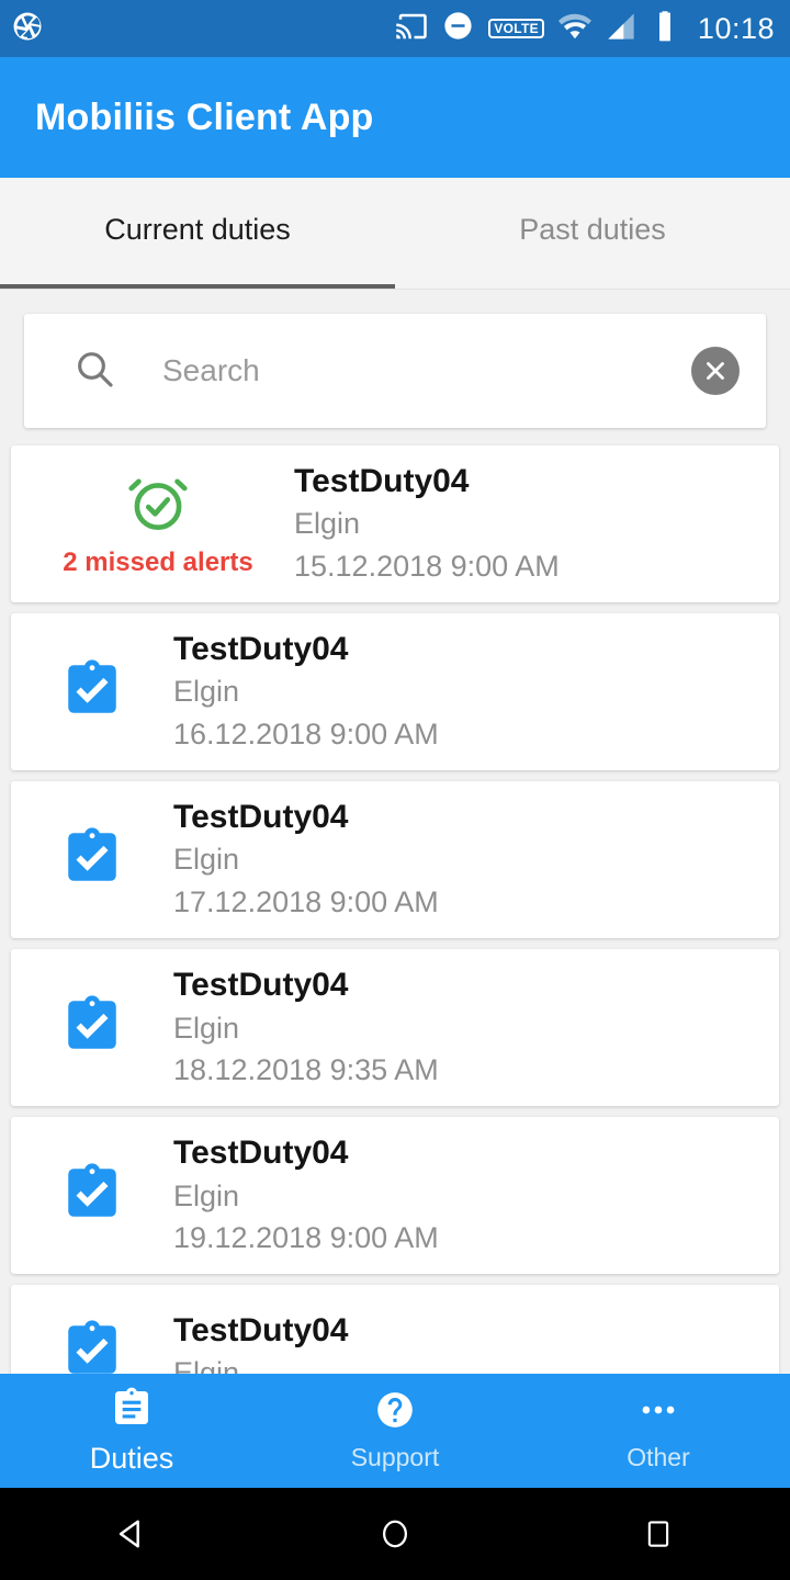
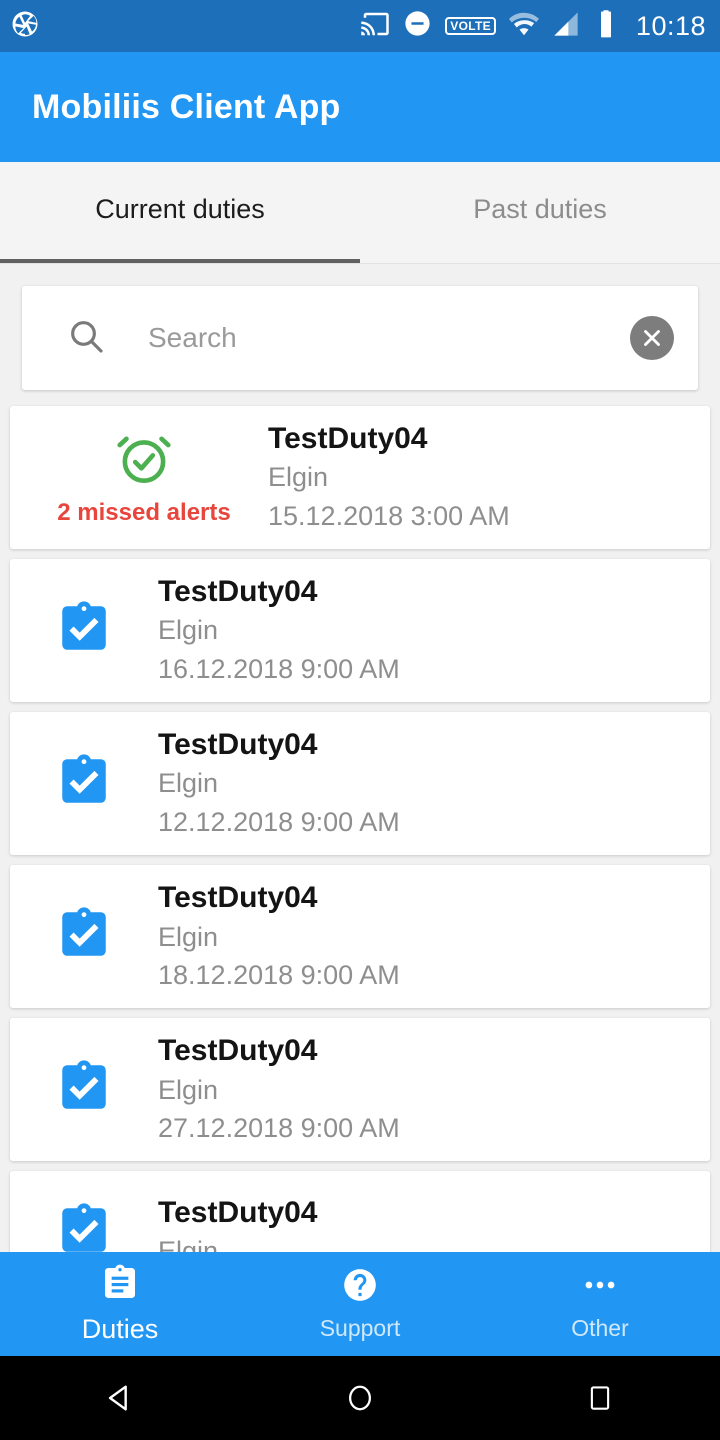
  VOLTE
  10:18
  Mobiliis Client App
  Current duties
  Past duties
  Search
  2 missed alerts
  TestDuty04
  Elgin
- 15.12.2018 9:00 AM
+ 15.12.2018 3:00 AM
  TestDuty04
  Elgin
  16.12.2018 9:00 AM
  TestDuty04
  Elgin
- 17.12.2018 9:00 AM
+ 12.12.2018 9:00 AM
  TestDuty04
  Elgin
- 18.12.2018 9:35 AM
+ 18.12.2018 9:00 AM
  TestDuty04
  Elgin
- 19.12.2018 9:00 AM
+ 27.12.2018 9:00 AM
  TestDuty04
  Duties
  Support
  Other
